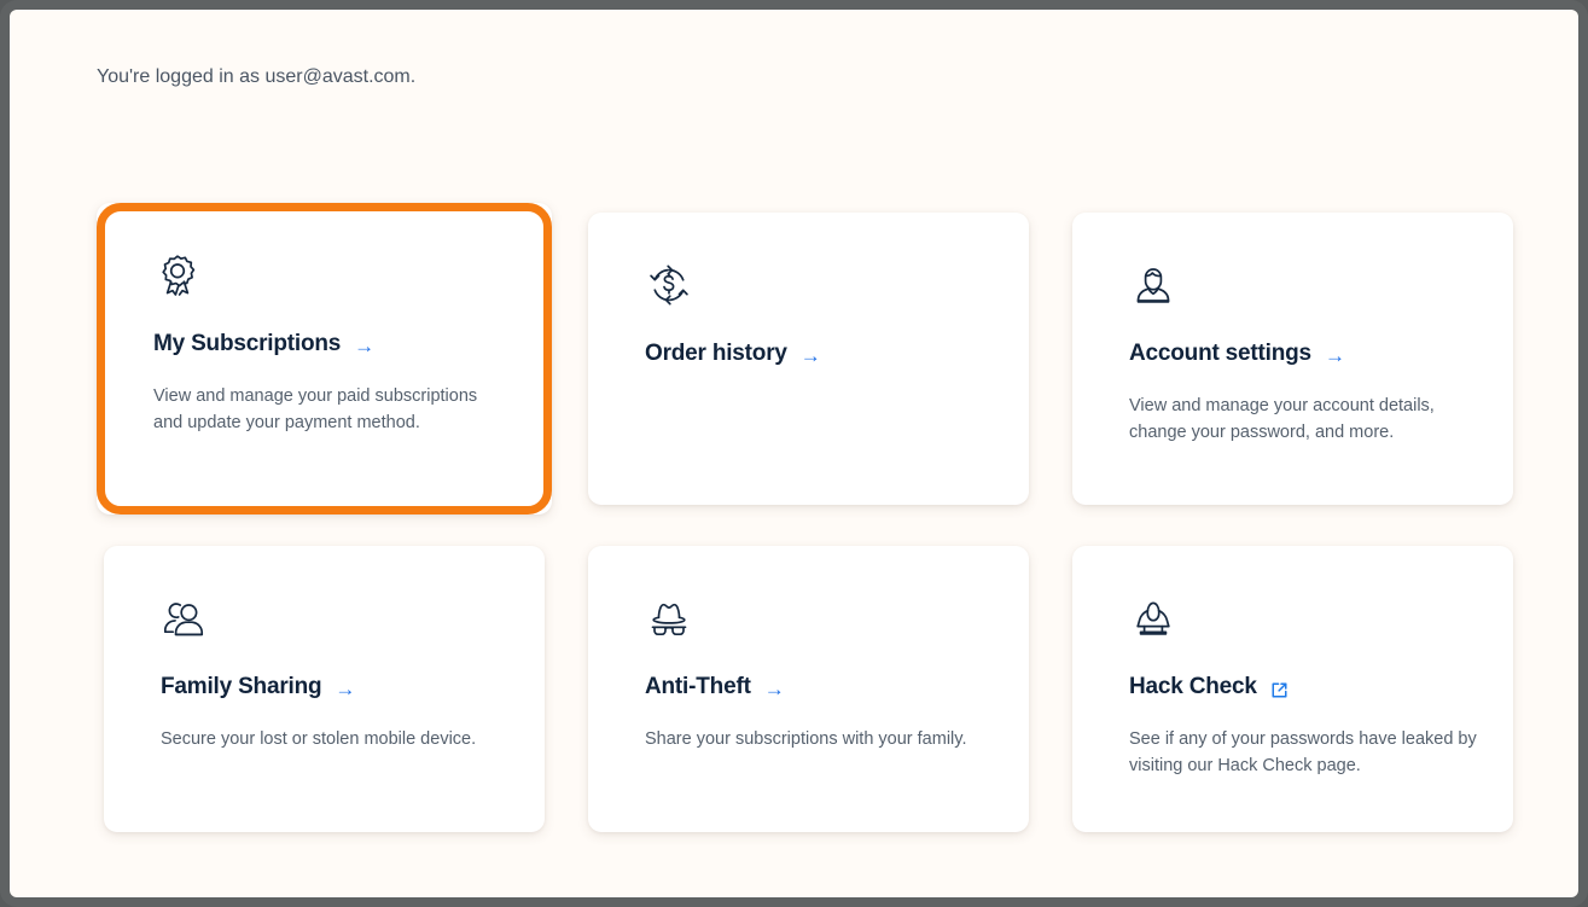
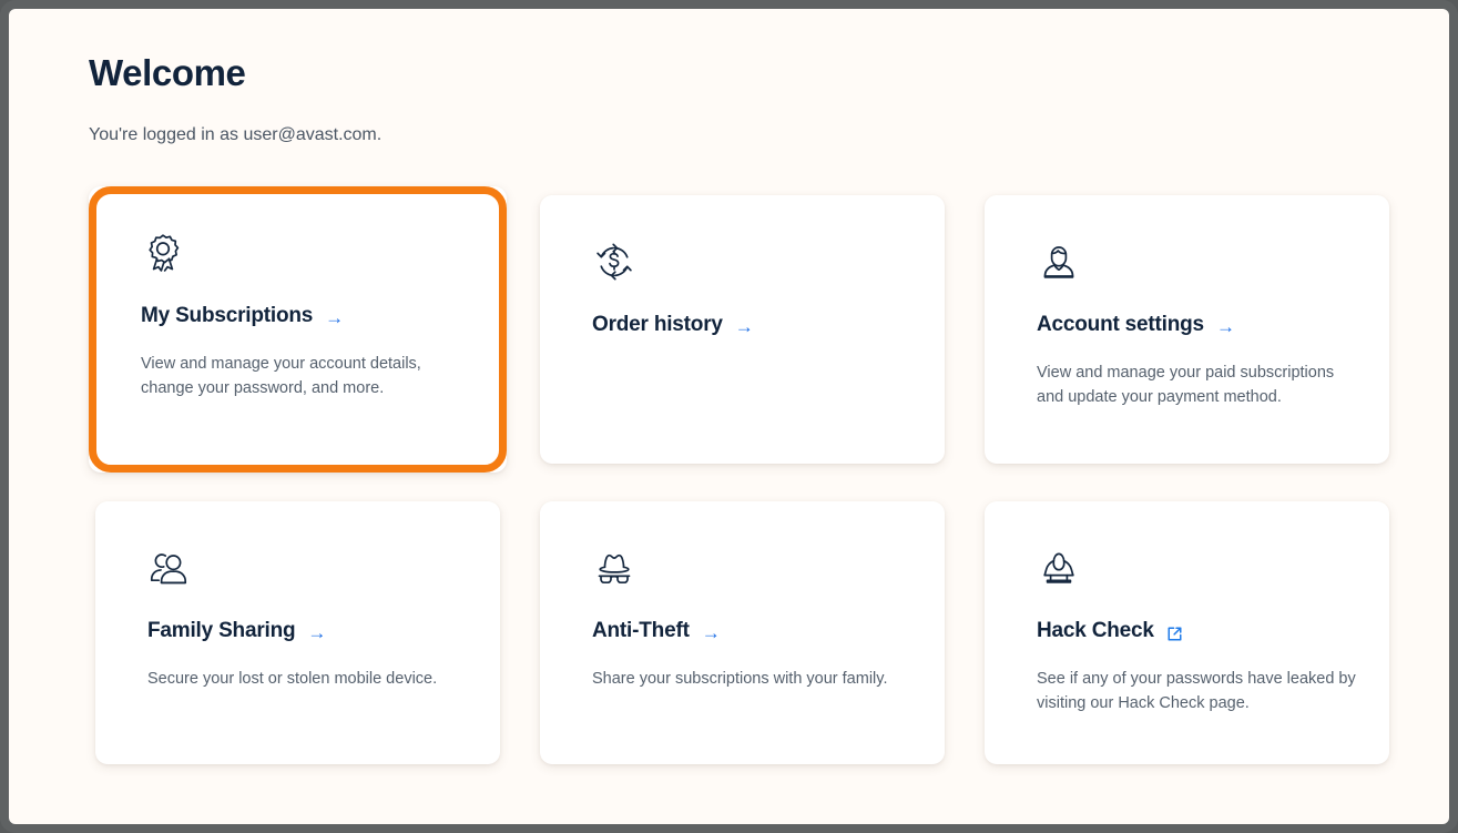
+ Welcome
  You're logged in as user@avast.com.
  My Subscriptions
  →
- View and manage your paid subscriptions and update your payment method.
+ View and manage your account details, change your password, and more.
  Order history
  →
  Account settings
  →
- View and manage your account details, change your password, and more.
+ View and manage your paid subscriptions and update your payment method.
  Family Sharing
  →
  Secure your lost or stolen mobile device.
  Anti-Theft
  →
  Share your subscriptions with your family.
  Hack Check
  See if any of your passwords have leaked by visiting our Hack Check page.
